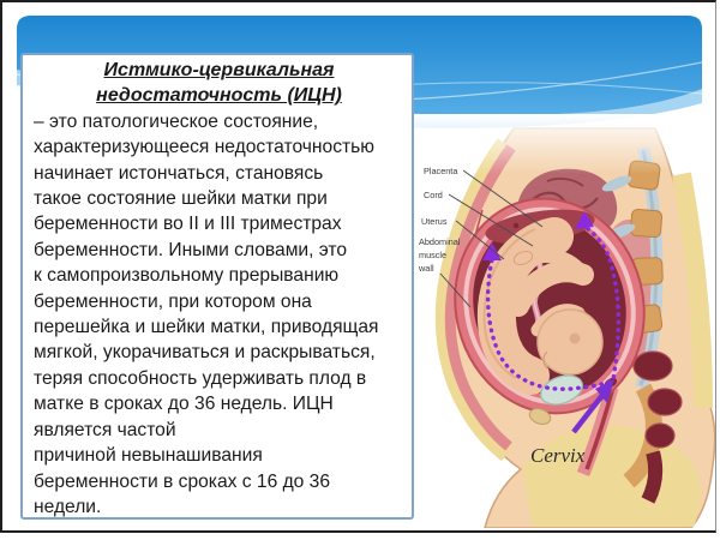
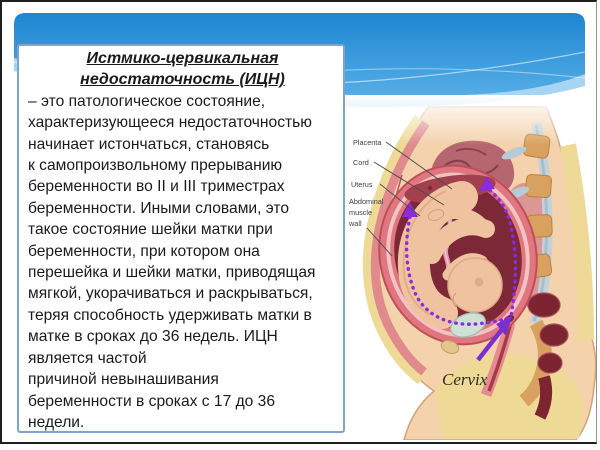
  Placenta
  Cord
  Uterus
  Abdominal
  muscle
  wall
  Cervix
  Истмико-цервикальная
  недостаточность (ИЦН)
  – это патологическое состояние,
  характеризующееся недостаточностью
  начинает истончаться, становясь
- такое состояние шейки матки при
+ к самопроизвольному прерыванию
  беременности во II и III триместрах
  беременности. Иными словами, это
- к самопроизвольному прерыванию
+ такое состояние шейки матки при
  беременности, при котором она
  перешейка и шейки матки, приводящая
  мягкой, укорачиваться и раскрываться,
- теряя способность удерживать плод в
+ теряя способность удерживать матки в
  матке в сроках до 36 недель. ИЦН
  является частой
  причиной невынашивания
- беременности в сроках с 16 до 36
+ беременности в сроках с 17 до 36
  недели.
